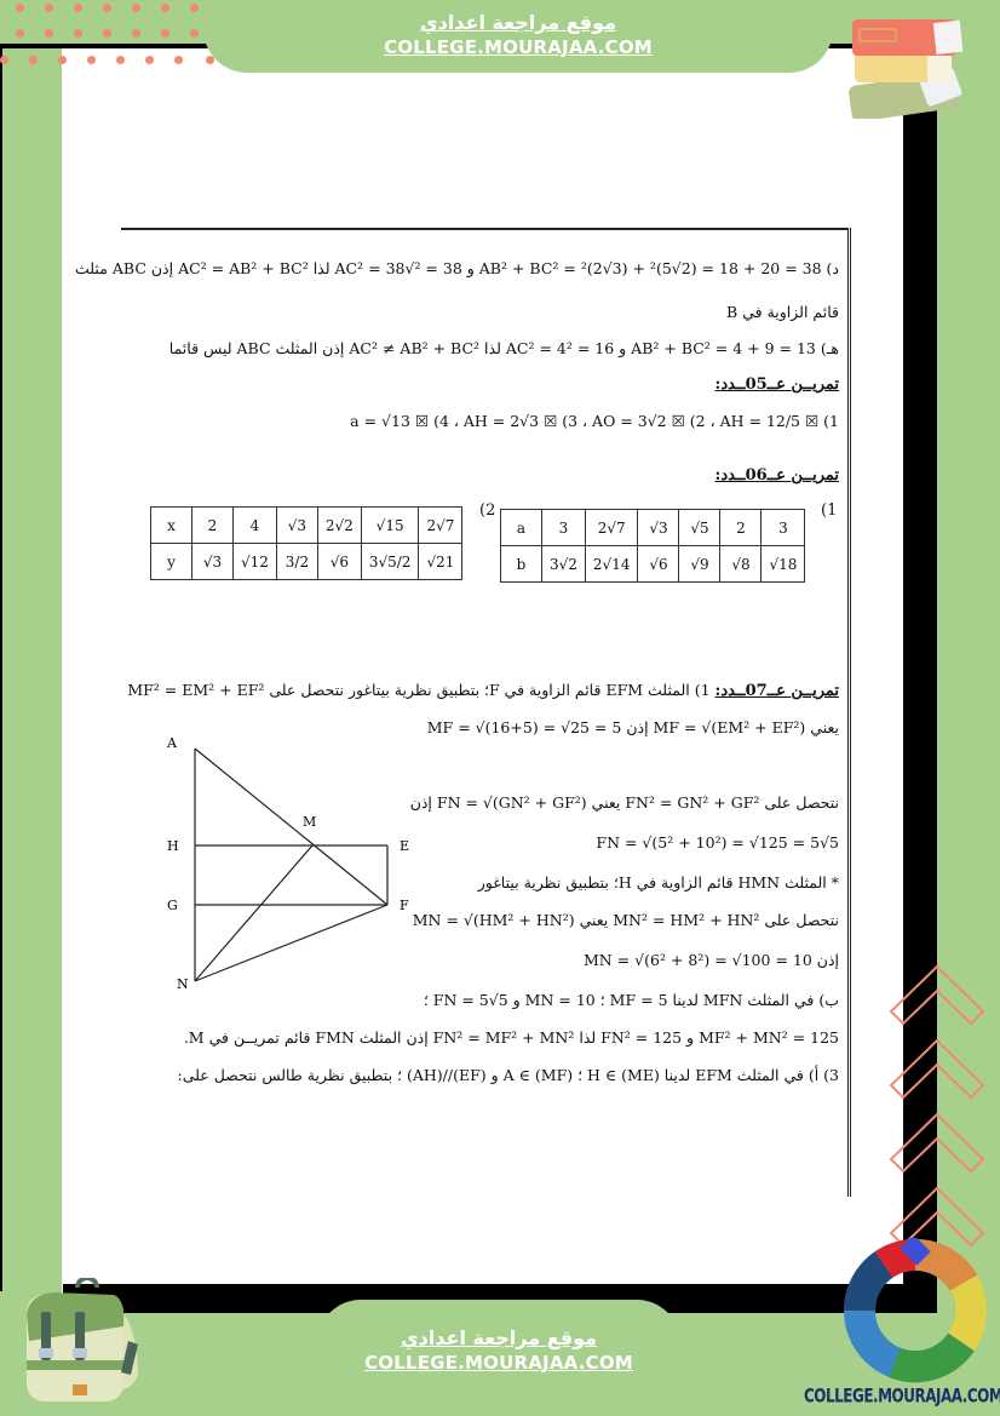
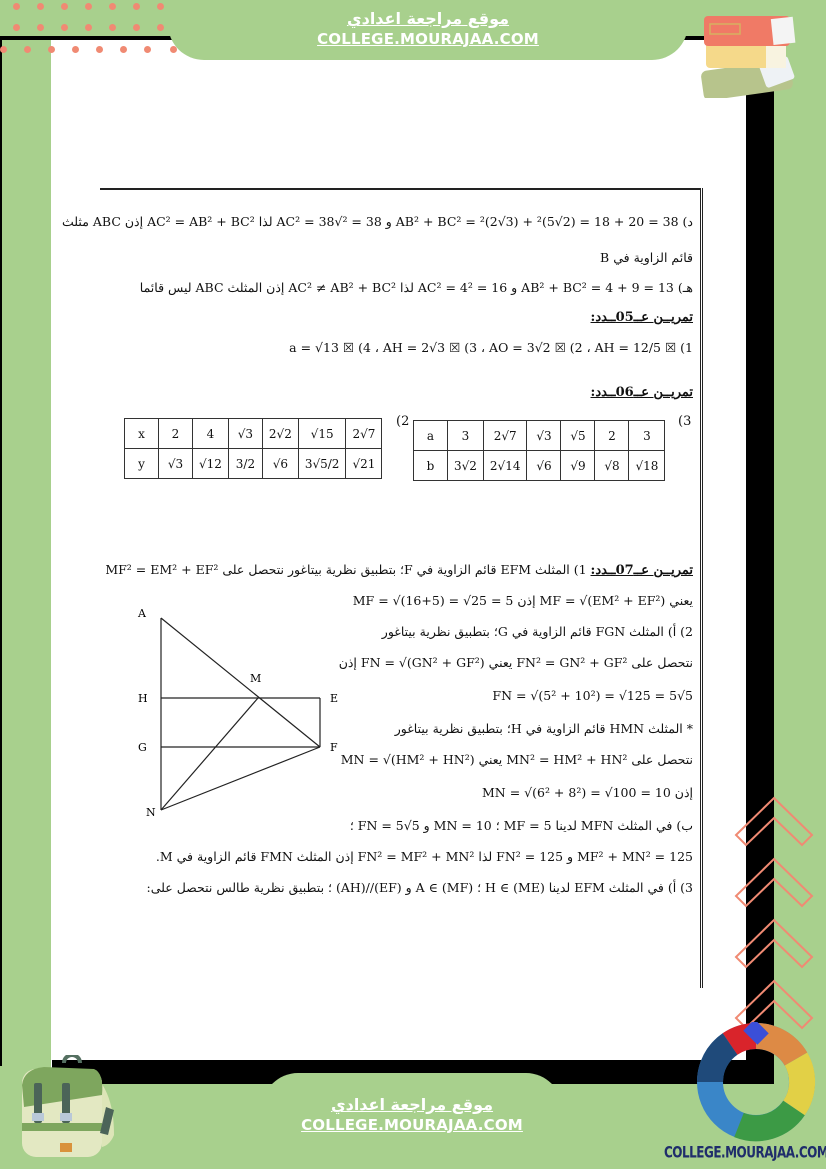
  موقع مراجعة اعدادي
  COLLEGE.MOURAJAA.COM
  د) 38 = 20 + 18 = (2√5)² + (3√2)² = AB² + BC² و 38 = ²√38 = AC² لذا AC² = AB² + BC² إذن ABC مثلث
  قائم الزاوية في B
  هـ) 13 = 9 + 4 = AB² + BC² و 16 = 4² = AC² لذا AC² ≠ AB² + BC² إذن المثلث ABC ليس قائما
  تمريــن عــ05ــدد:
  a = √13 ☒ (4 ، AH = 2√3 ☒ (3 ، AO = 3√2 ☒ (2 ، AH = 12/5 ☒ (1
  تمريــن عــ06ــدد:
- (1
+ (3
  a	3	2√7	√3	√5	2	3
  b	3√2	2√14	√6	√9	√8	√18
  (2
  x	2	4	√3	2√2	√15	2√7
  y	√3	√12	3/2	√6	3√5/2	√21
  تمريــن عــ07ــدد: 1) المثلث EFM قائم الزاوية في F؛ بتطبيق نظرية بيتاغور نتحصل على MF² = EM² + EF²
  يعني MF = √(EM² + EF²) إذن MF = √(16+5) = √25 = 5
+ 2) أ) المثلث FGN قائم الزاوية في G؛ بتطبيق نظرية بيتاغور
  نتحصل على FN² = GN² + GF² يعني FN = √(GN² + GF²) إذن
  FN = √(5² + 10²) = √125 = 5√5
  * المثلث HMN قائم الزاوية في H؛ بتطبيق نظرية بيتاغور
  نتحصل على MN² = HM² + HN² يعني MN = √(HM² + HN²)
  إذن MN = √(6² + 8²) = √100 = 10
  ب) في المثلث MFN لدينا MF = 5 ؛ MN = 10 و FN = 5√5 ؛
- MF² + MN² = 125 و FN² = 125 لذا FN² = MF² + MN² إذن المثلث FMN قائم تمريــن في M.
+ MF² + MN² = 125 و FN² = 125 لذا FN² = MF² + MN² إذن المثلث FMN قائم الزاوية في M.
  3) أ) في المثلث EFM لدينا H ∈ (ME) ؛ A ∈ (MF) و (EF)//(AH) ؛ بتطبيق نظرية طالس نتحصل على:
  A
  M
  H
  E
  G
  F
  N
  موقع مراجعة اعدادي
  COLLEGE.MOURAJAA.COM
  COLLEGE.MOURAJAA.COM
